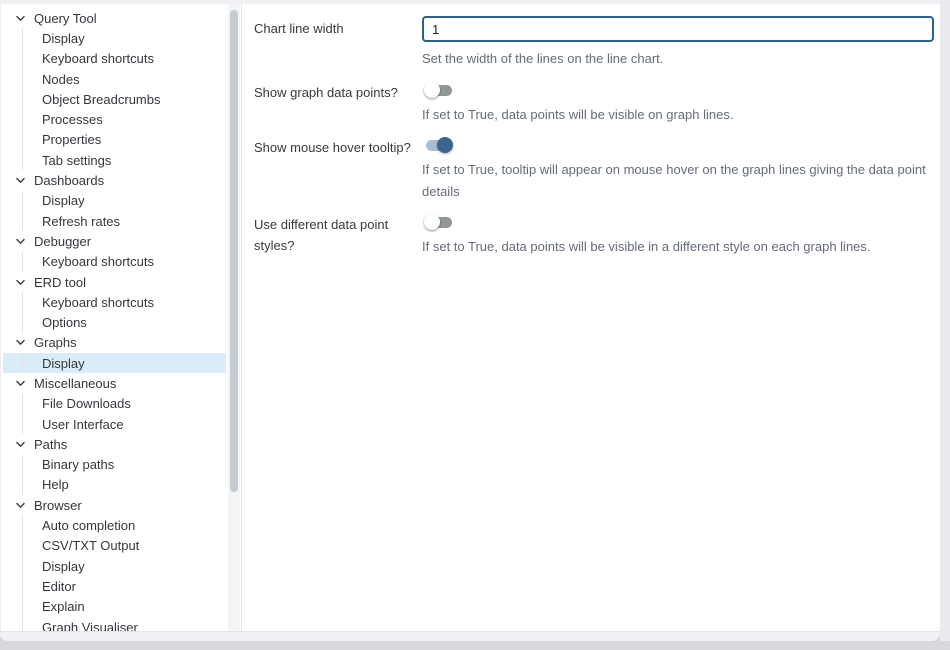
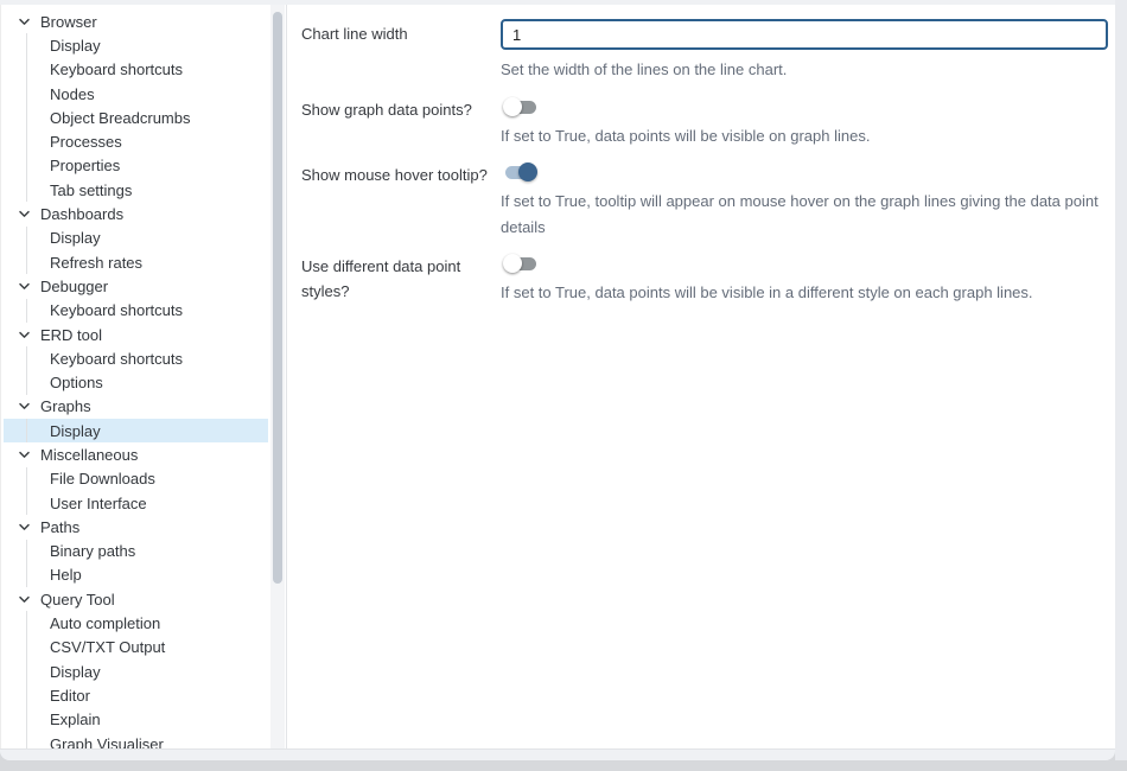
- Query Tool
+ Browser
  Display
  Keyboard shortcuts
  Nodes
  Object Breadcrumbs
  Processes
  Properties
  Tab settings
  Dashboards
  Display
  Refresh rates
  Debugger
  Keyboard shortcuts
  ERD tool
  Keyboard shortcuts
  Options
  Graphs
  Display
  Miscellaneous
  File Downloads
  User Interface
  Paths
  Binary paths
  Help
- Browser
+ Query Tool
  Auto completion
  CSV/TXT Output
  Display
  Editor
  Explain
  Graph Visualiser
  Chart line width
  1
  Set the width of the lines on the line chart.
  Show graph data points?
  If set to True, data points will be visible on graph lines.
  Show mouse hover tooltip?
  If set to True, tooltip will appear on mouse hover on the graph lines giving the data point details
  Use different data point styles?
  If set to True, data points will be visible in a different style on each graph lines.
